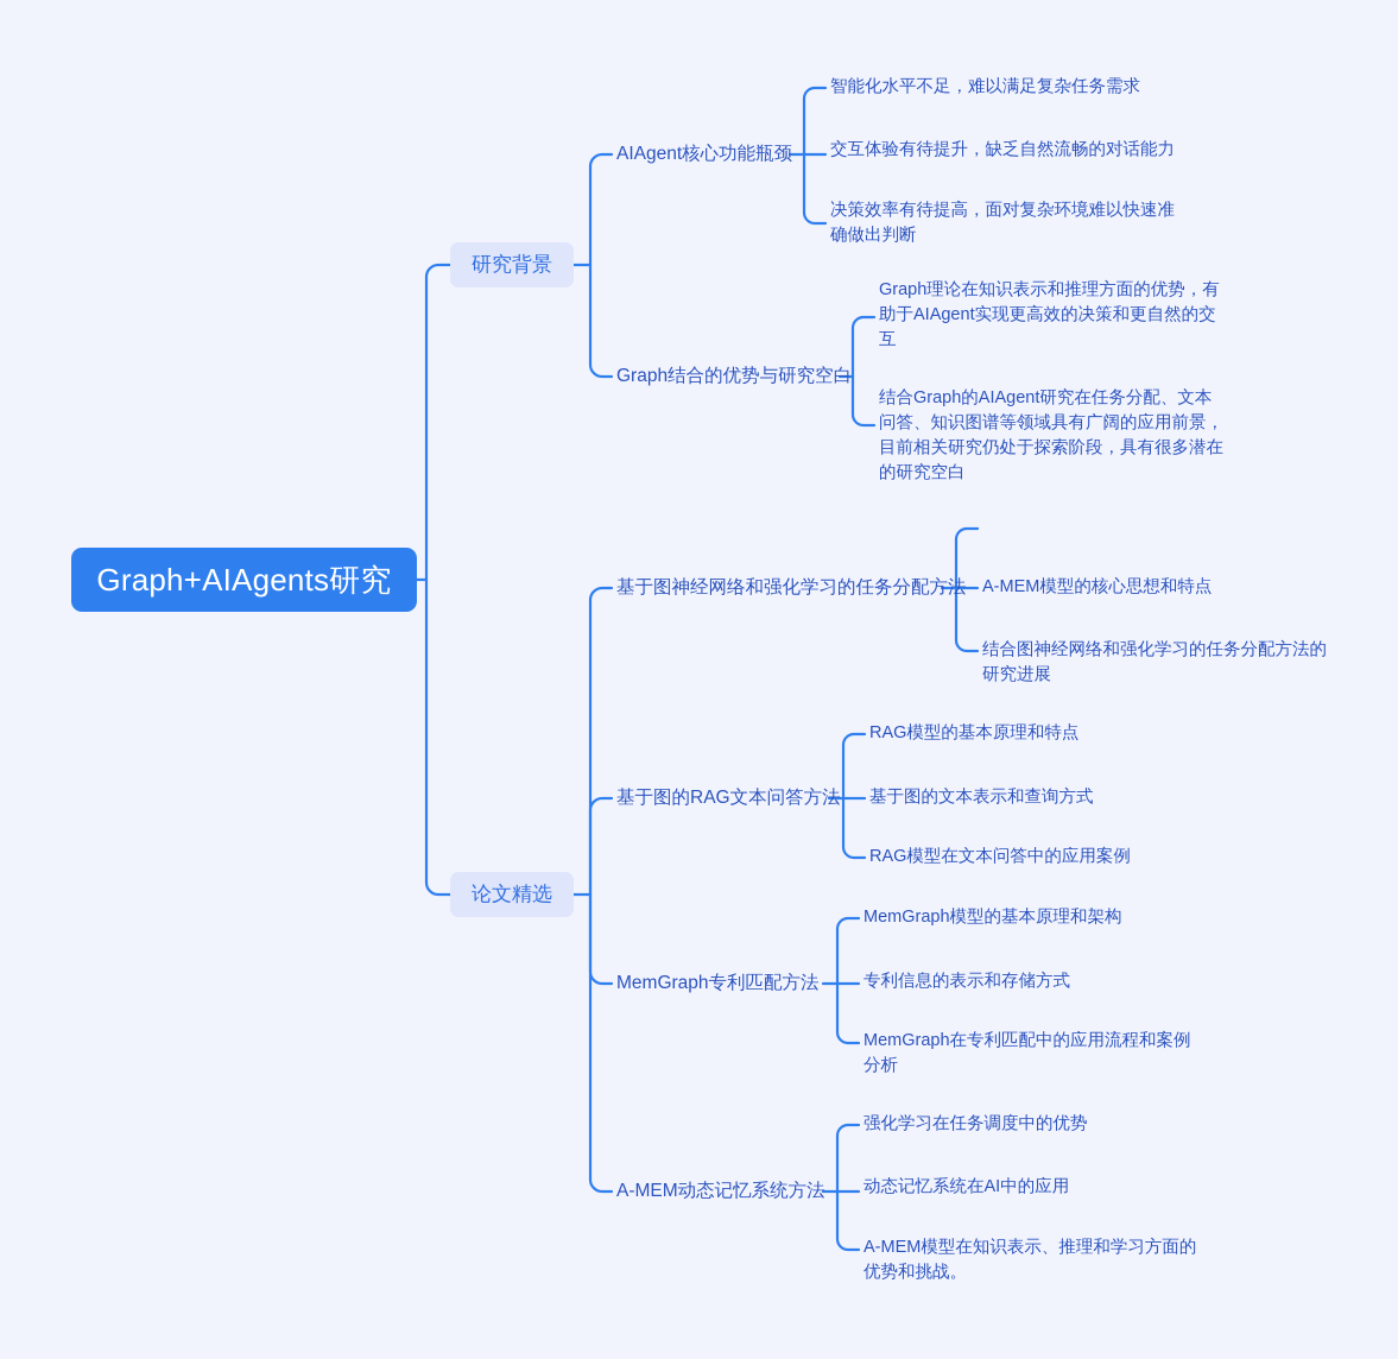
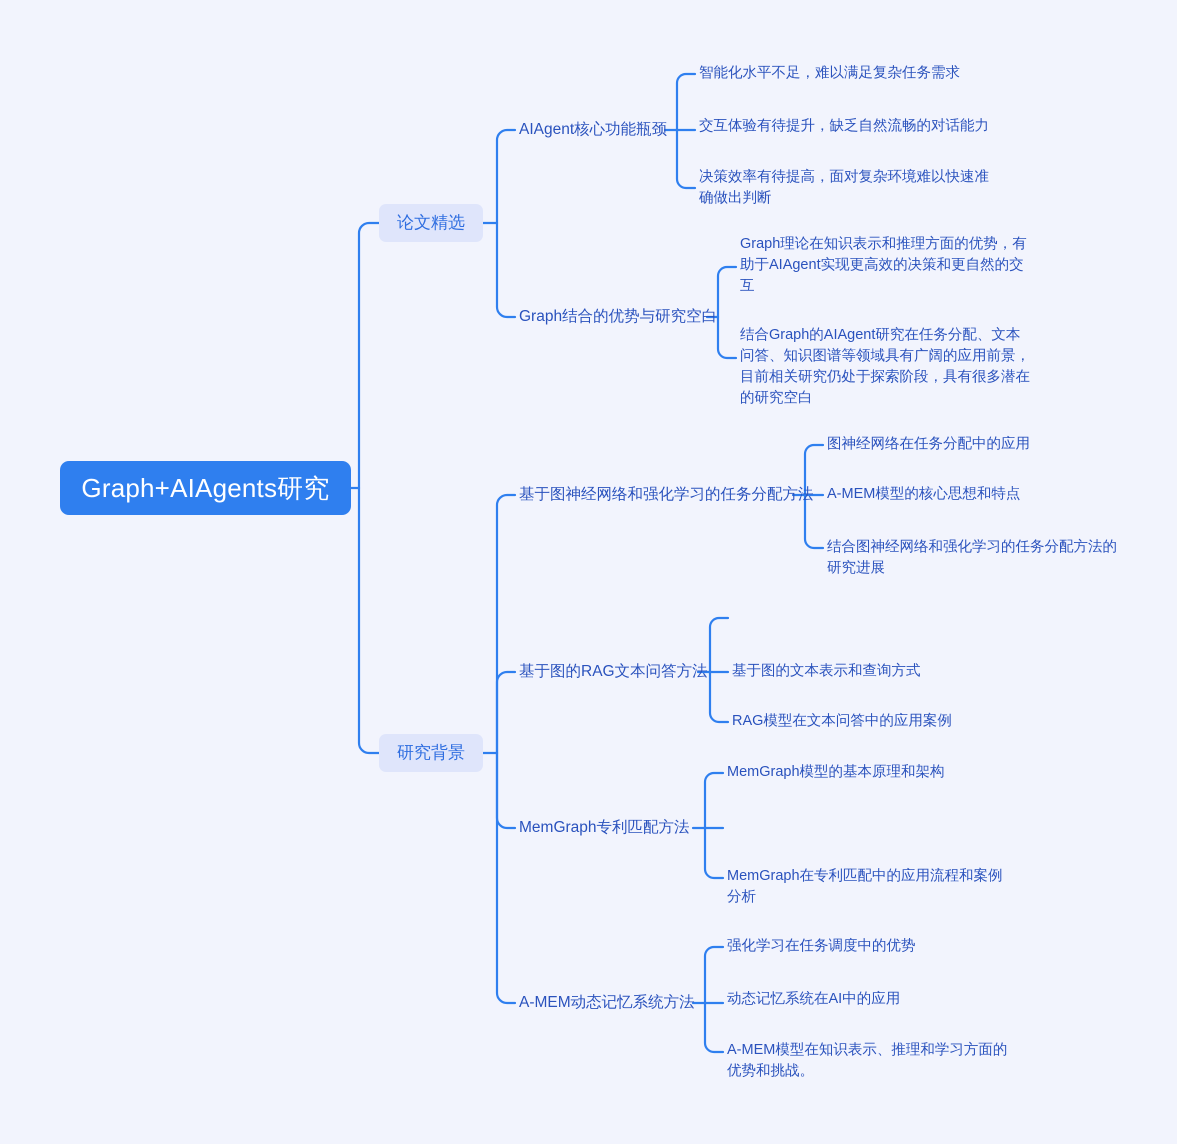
  Graph+AIAgents研究
- 研究背景
+ 论文精选
  AIAgent核心功能瓶颈
  智能化水平不足，难以满足复杂任务需求
  交互体验有待提升，缺乏自然流畅的对话能力
  决策效率有待提高，面对复杂环境难以快速准
  确做出判断
  Graph结合的优势与研究空白
  Graph理论在知识表示和推理方面的优势，有
  助于AIAgent实现更高效的决策和更自然的交
  互
  结合Graph的AIAgent研究在任务分配、文本
  问答、知识图谱等领域具有广阔的应用前景，
  目前相关研究仍处于探索阶段，具有很多潜在
  的研究空白
- 论文精选
+ 研究背景
  基于图神经网络和强化学习的任务分配方法
+ 图神经网络在任务分配中的应用
  A-MEM模型的核心思想和特点
  结合图神经网络和强化学习的任务分配方法的
  研究进展
  基于图的RAG文本问答方法
- RAG模型的基本原理和特点
  基于图的文本表示和查询方式
  RAG模型在文本问答中的应用案例
  MemGraph专利匹配方法
  MemGraph模型的基本原理和架构
- 专利信息的表示和存储方式
  MemGraph在专利匹配中的应用流程和案例
  分析
  A-MEM动态记忆系统方法
  强化学习在任务调度中的优势
  动态记忆系统在AI中的应用
  A-MEM模型在知识表示、推理和学习方面的
  优势和挑战。
